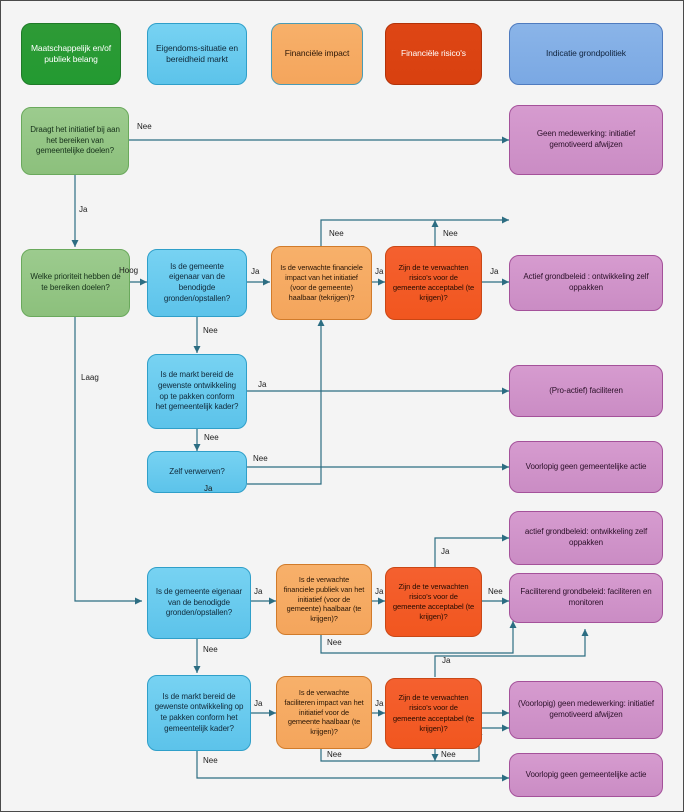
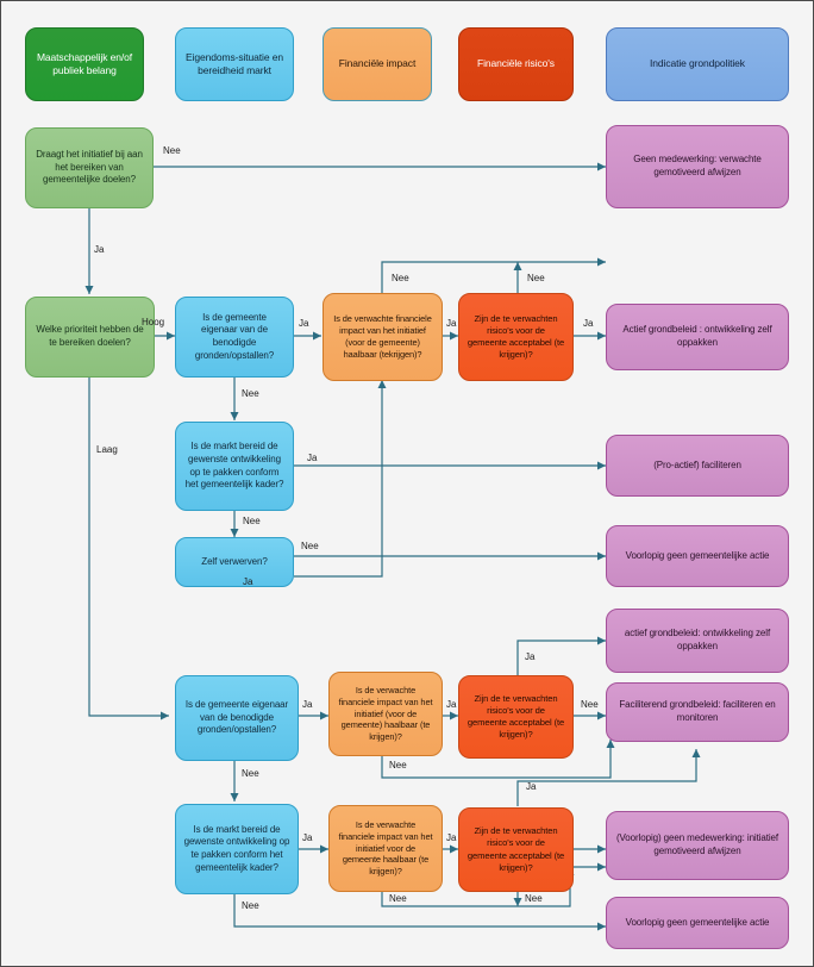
  Maatschappelijk en/of publiek belang
  Eigendoms-situatie en bereidheid markt
  Financiële impact
  Financiële risico's
  Indicatie grondpolitiek
  Draagt het initiatief bij aan het bereiken van gemeentelijke doelen?
  Welke prioriteit hebben de te bereiken doelen?
  Is de gemeente eigenaar van de benodigde gronden/opstallen?
  Is de verwachte financiele impact van het initiatief (voor de gemeente) haalbaar (tekrijgen)?
  Zijn de te verwachten risico's voor de gemeente acceptabel (te krijgen)?
  Is de markt bereid de gewenste ontwikkeling op te pakken conform het gemeentelijk kader?
  Zelf verwerven?
  Is de gemeente eigenaar van de benodigde gronden/opstallen?
- Is de verwachte financiele publiek van het initiatief (voor de gemeente) haalbaar (te krijgen)?
+ Is de verwachte financiele impact van het initiatief (voor de gemeente) haalbaar (te krijgen)?
  Zijn de te verwachten risico's voor de gemeente acceptabel (te krijgen)?
  Is de markt bereid de gewenste ontwikkeling op te pakken conform het gemeentelijk kader?
- Is de verwachte faciliteren impact van het initiatief voor de gemeente haalbaar (te krijgen)?
+ Is de verwachte financiele impact van het initiatief voor de gemeente haalbaar (te krijgen)?
  Zijn de te verwachten risico's voor de gemeente acceptabel (te krijgen)?
- Geen medewerking: initiatief gemotiveerd afwijzen
+ Geen medewerking: verwachte gemotiveerd afwijzen
  Actief grondbeleid : ontwikkeling zelf oppakken
  (Pro-actief) faciliteren
  Voorlopig geen gemeentelijke actie
  actief grondbeleid: ontwikkeling zelf oppakken
  Faciliterend grondbeleid: faciliteren en monitoren
  (Voorlopig) geen medewerking: initiatief gemotiveerd afwijzen
  Voorlopig geen gemeentelijke actie
  Nee
  Ja
  Hoog
  Laag
  Ja
  Nee
  Nee
  Nee
  Ja
  Ja
  Ja
  Nee
  Nee
  Ja
  Ja
  Nee
  Ja
  Nee
  Ja
  Nee
  Ja
  Nee
  Ja
  Nee
  Ja
  Nee
